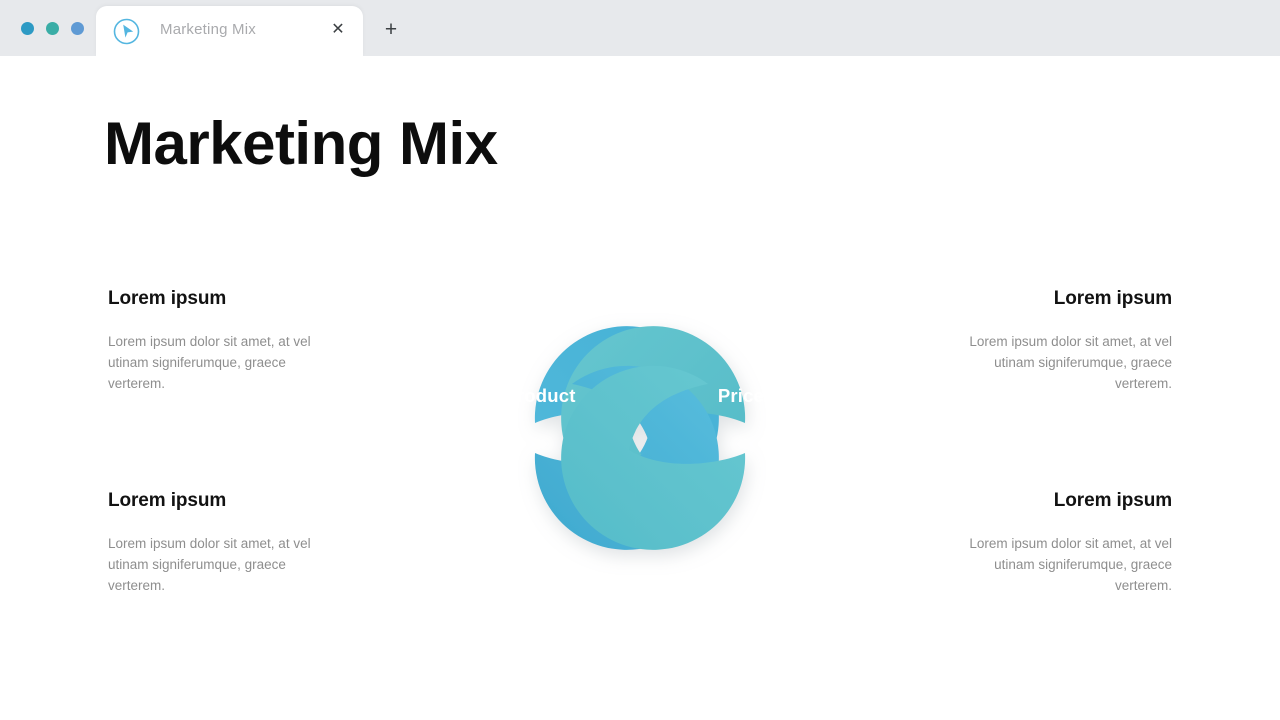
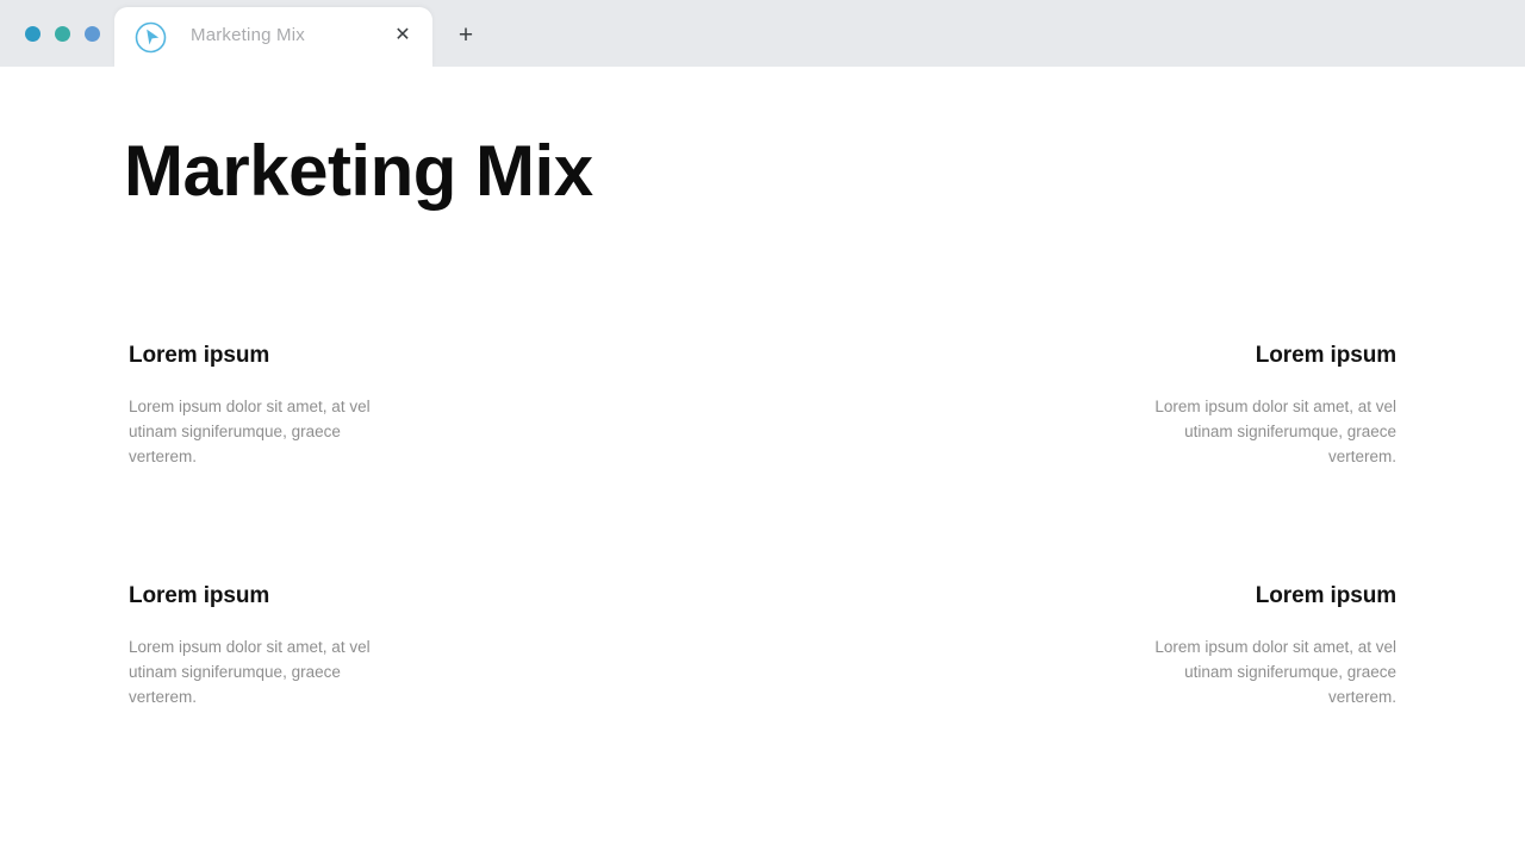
  Marketing Mix
  ✕
  +
  Marketing Mix
  Lorem ipsum
  Lorem ipsum dolor sit amet, at vel utinam signiferumque, graece verterem.
  Lorem ipsum
  Lorem ipsum dolor sit amet, at vel utinam signiferumque, graece verterem.
  Lorem ipsum
  Lorem ipsum dolor sit amet, at vel utinam signiferumque, graece verterem.
  Lorem ipsum
  Lorem ipsum dolor sit amet, at vel utinam signiferumque, graece verterem.
- Product
- Price
